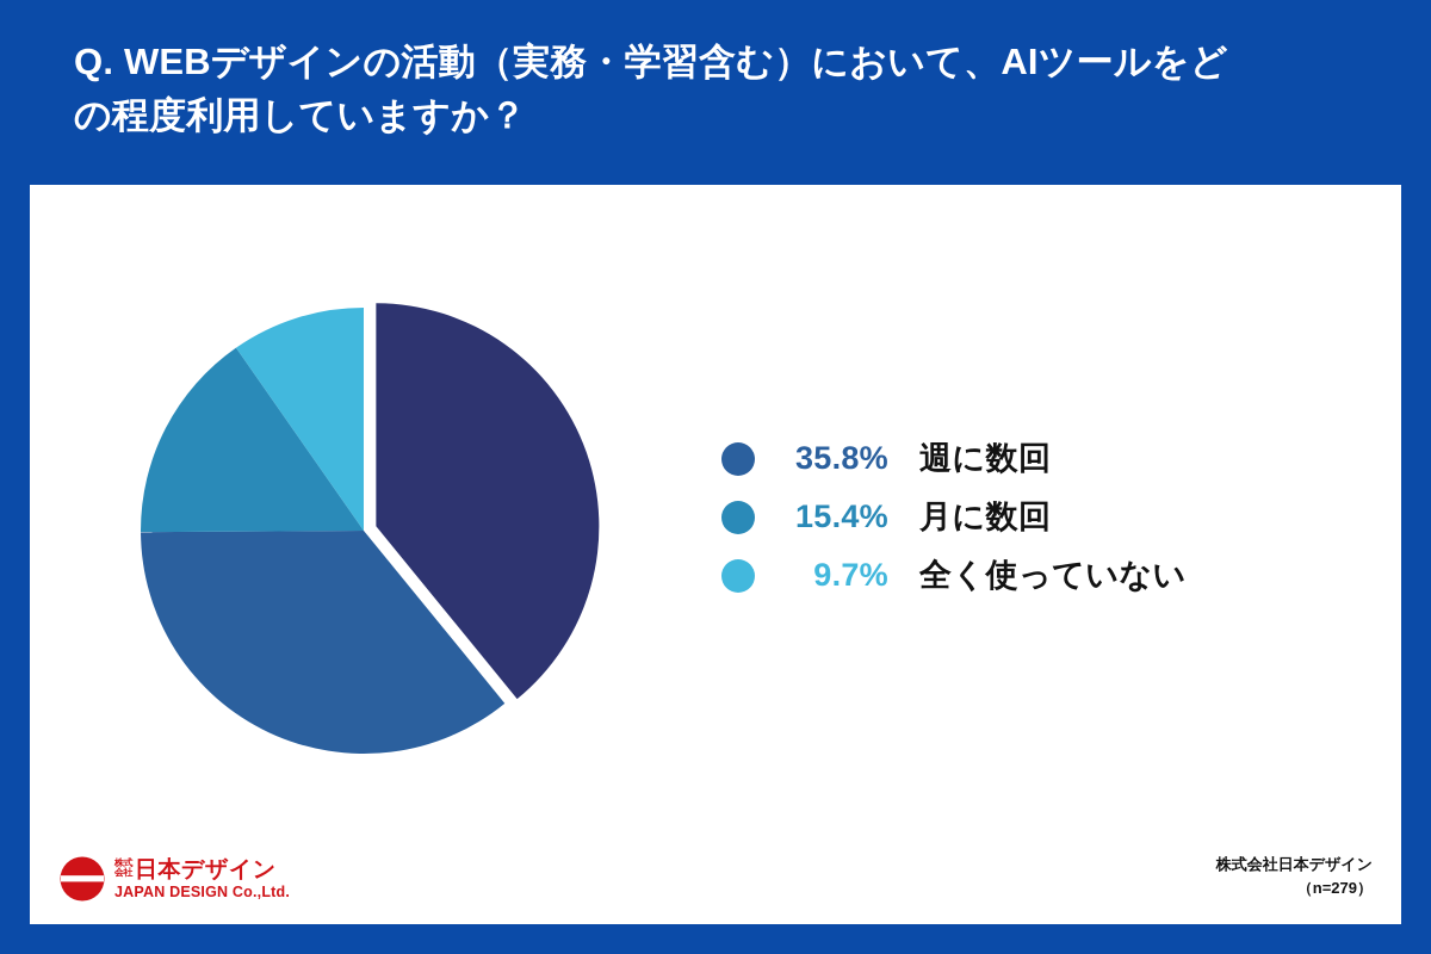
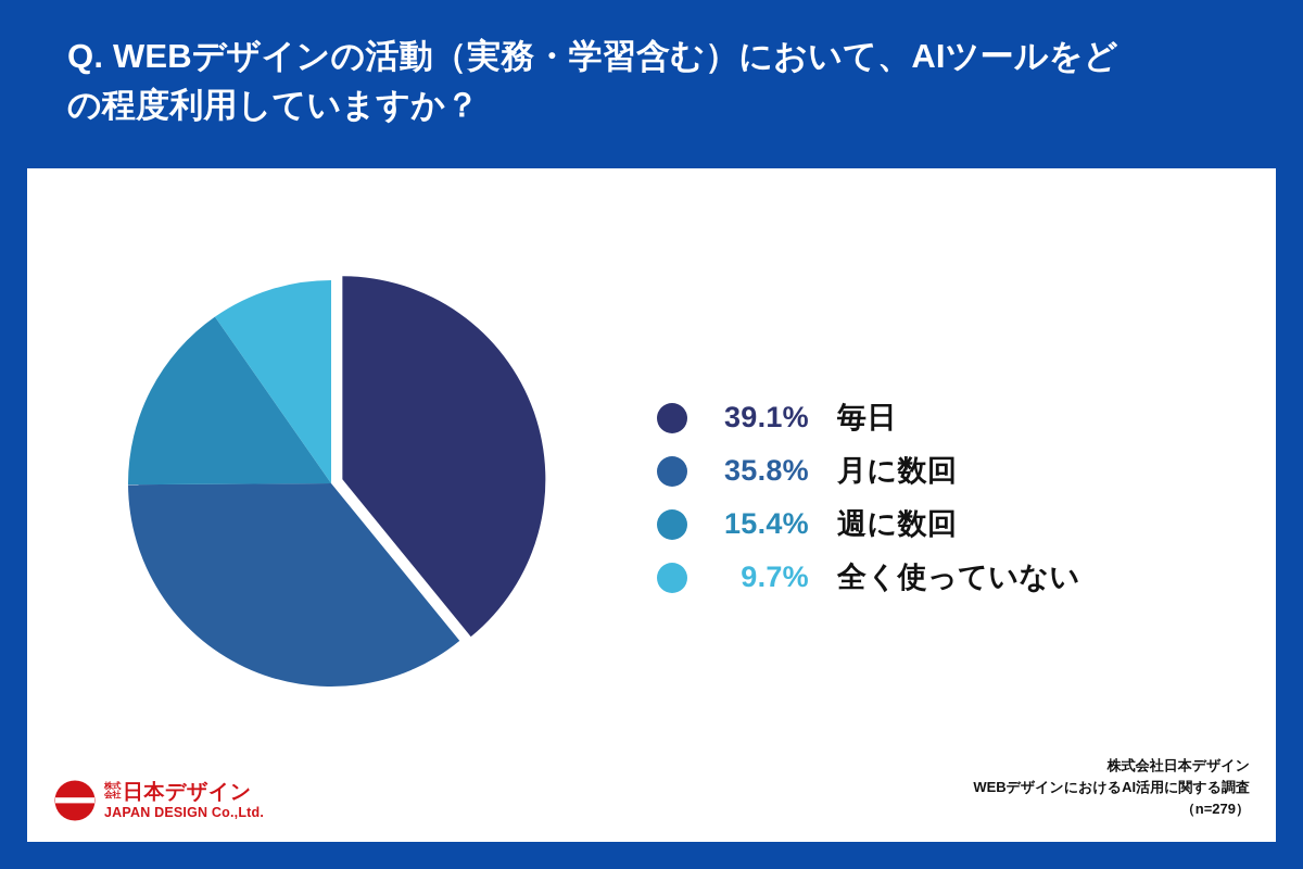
  Q. WEBデザインの活動（実務・学習含む）において、AIツールをど
  の程度利用していますか？
+ 39.1%
+ 毎日
  35.8%
- 週に数回
+ 月に数回
  15.4%
- 月に数回
+ 週に数回
  9.7%
  全く使っていない
  株式
  会社
  日本デザイン
  JAPAN DESIGN Co.,Ltd.
  株式会社日本デザイン
+ WEBデザインにおけるAI活用に関する調査
  （n=279）
